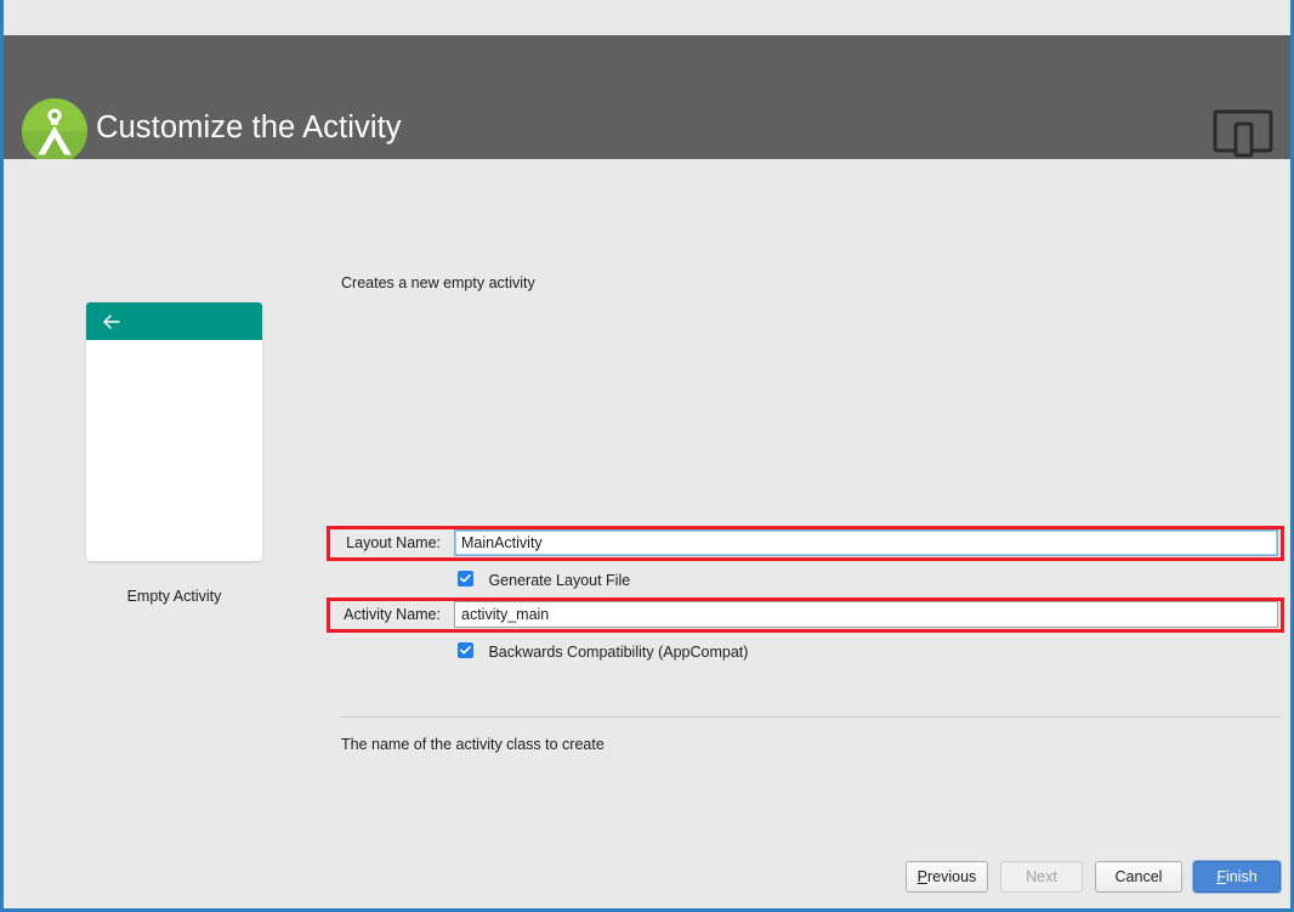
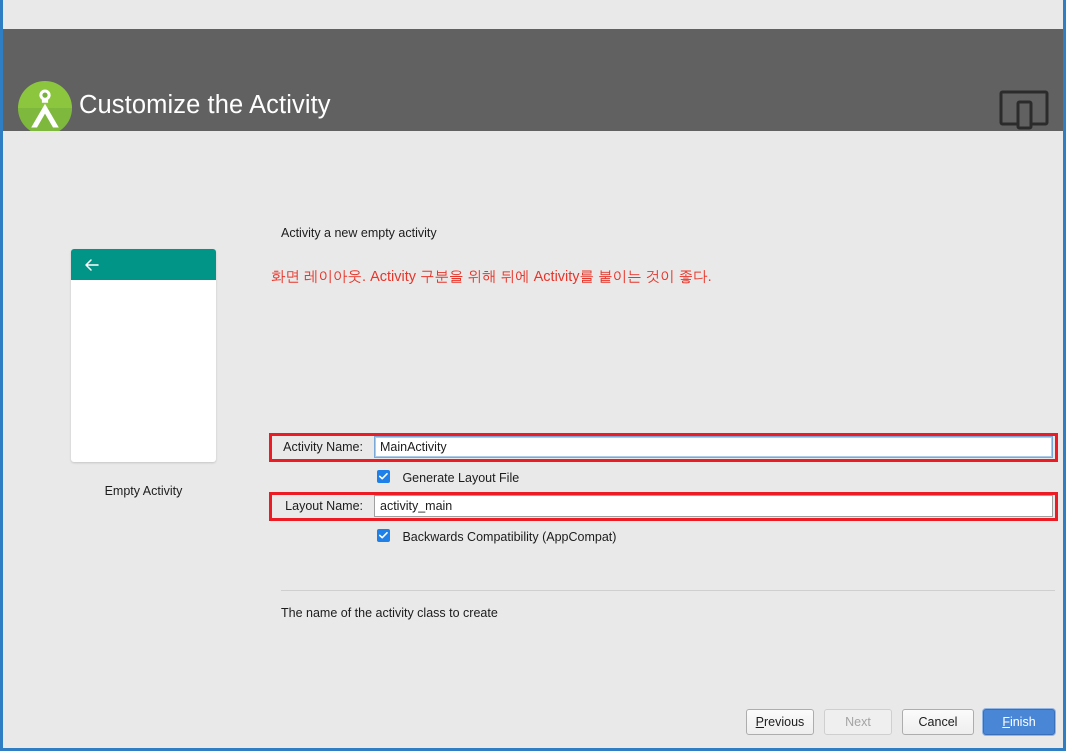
  Customize the Activity
  Empty Activity
- Creates a new empty activity
+ Activity a new empty activity
+ 화면 레이아웃. Activity 구분을 위해 뒤에 Activity를 붙이는 것이 좋다.
- Layout Name:
+ Activity Name:
  MainActivity
  Generate Layout File
- Activity Name:
+ Layout Name:
  activity_main
  Backwards Compatibility (AppCompat)
  The name of the activity class to create
  Previous
  Next
  Cancel
  Finish
